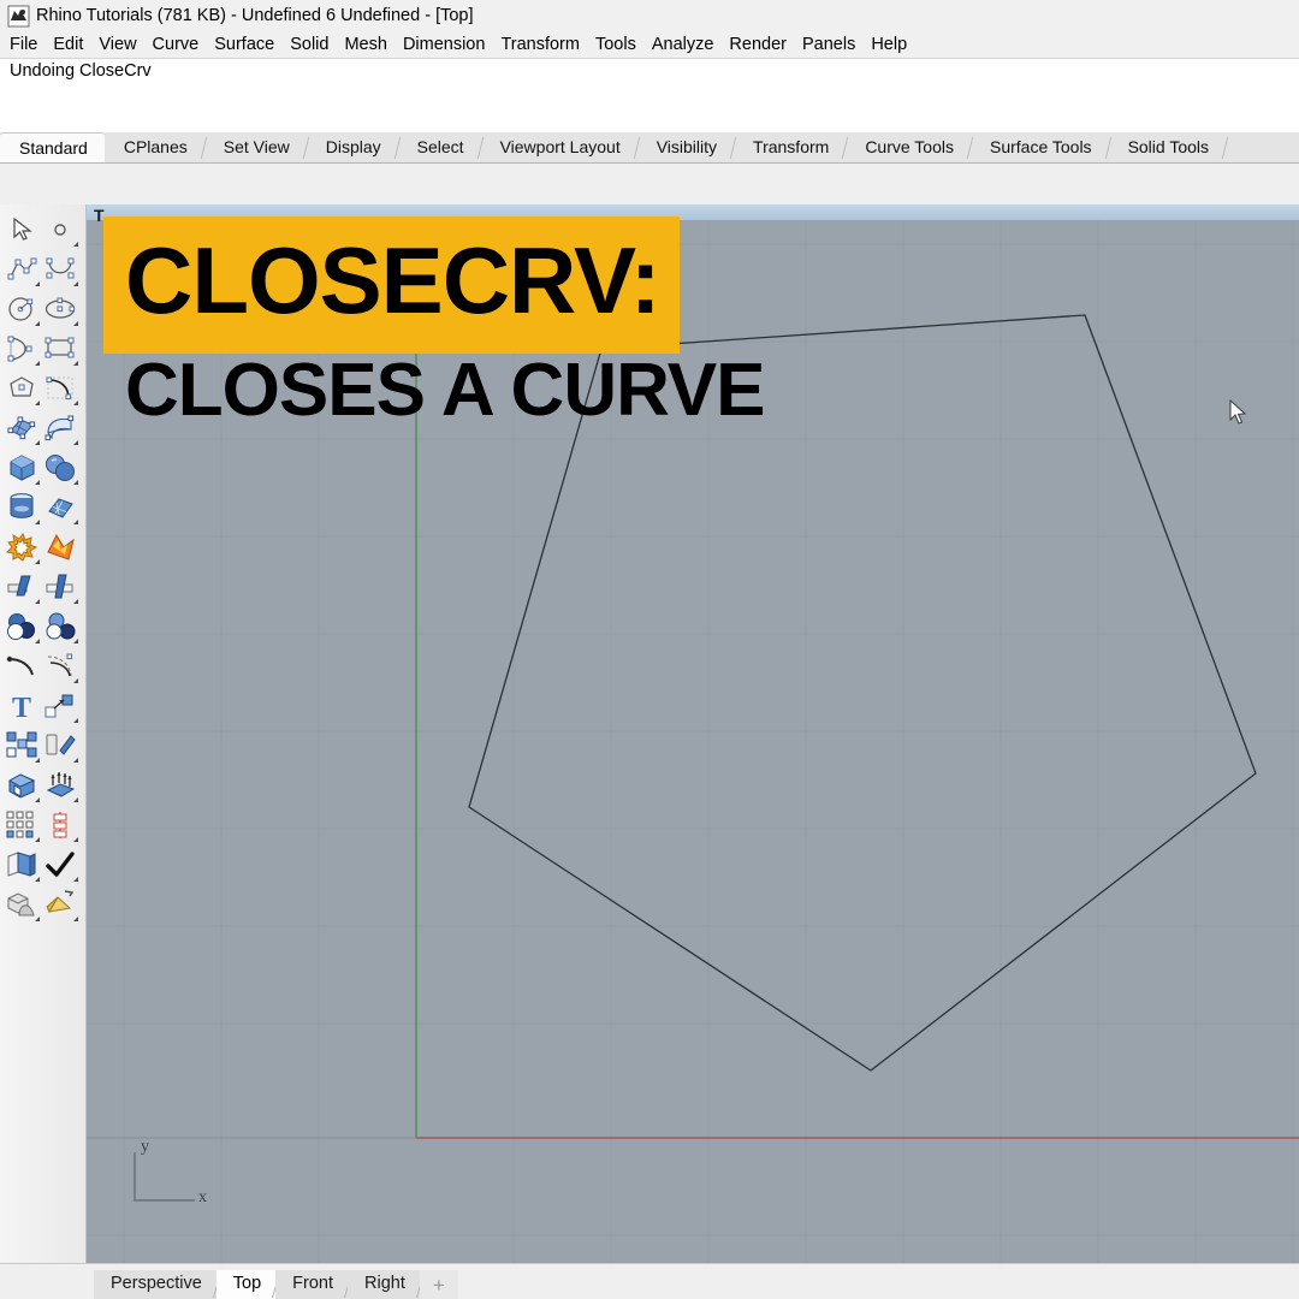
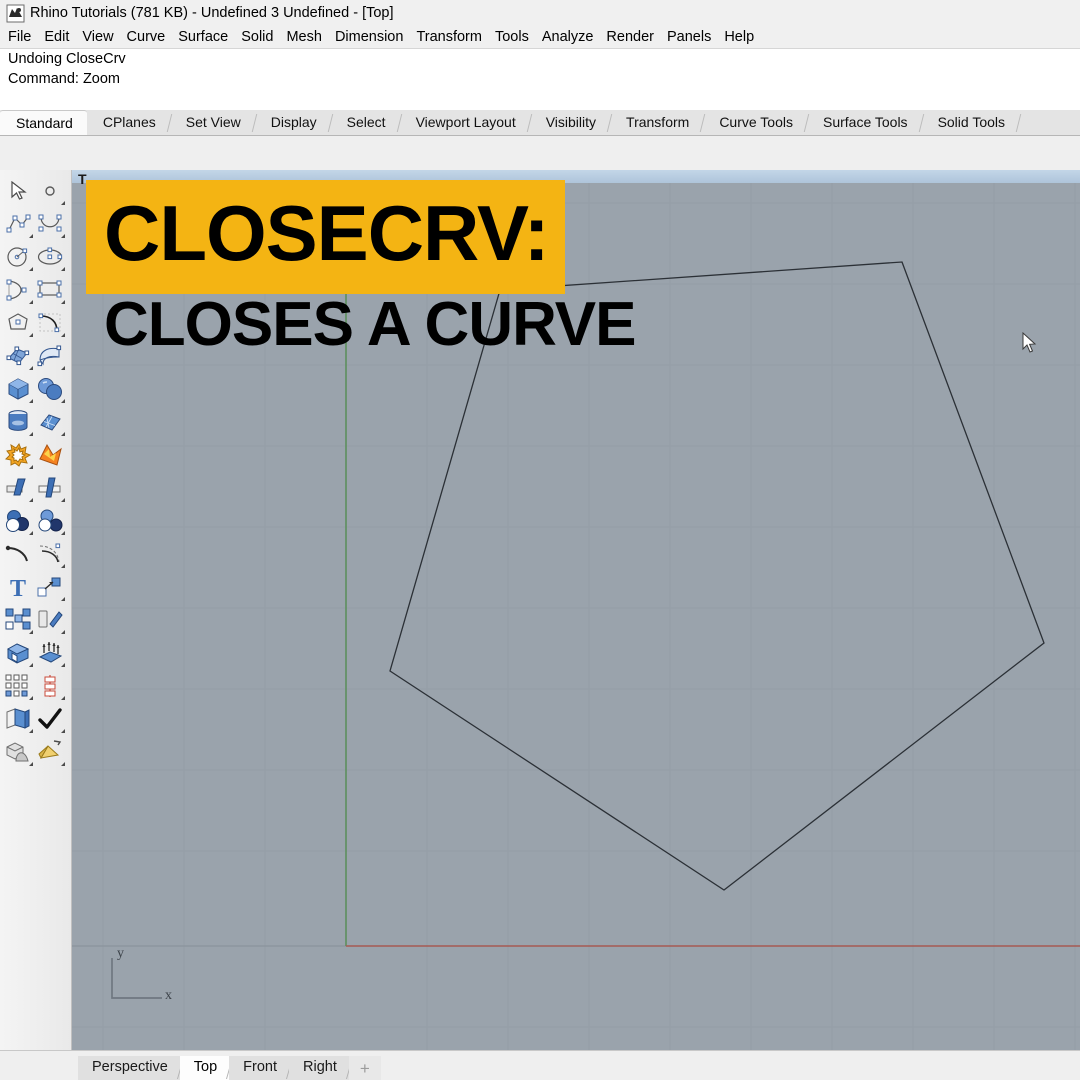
- Rhino Tutorials (781 KB) - Undefined 6 Undefined - [Top]
+ Rhino Tutorials (781 KB) - Undefined 3 Undefined - [Top]
  File
  Edit
  View
  Curve
  Surface
  Solid
  Mesh
  Dimension
  Transform
  Tools
  Analyze
  Render
  Panels
  Help
  Undoing CloseCrv
+ Command: Zoom
  Standard
  CPlanes
  Set View
  Display
  Select
  Viewport Layout
  Visibility
  Transform
  Curve Tools
  Surface Tools
  Solid Tools
  T
  T
  y
  x
  CLOSECRV:
  CLOSES A CURVE
  Perspective
  Top
  Front
  Right
  +
